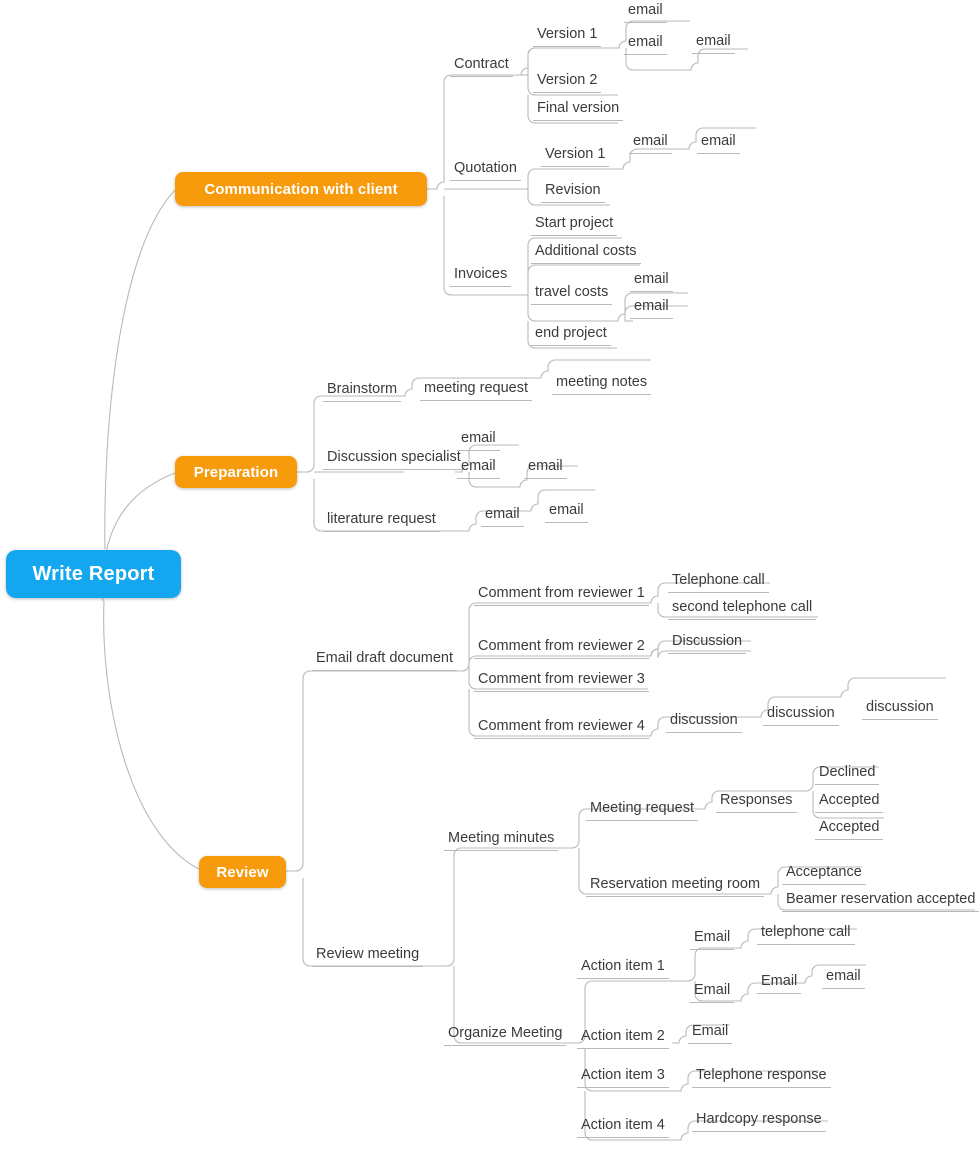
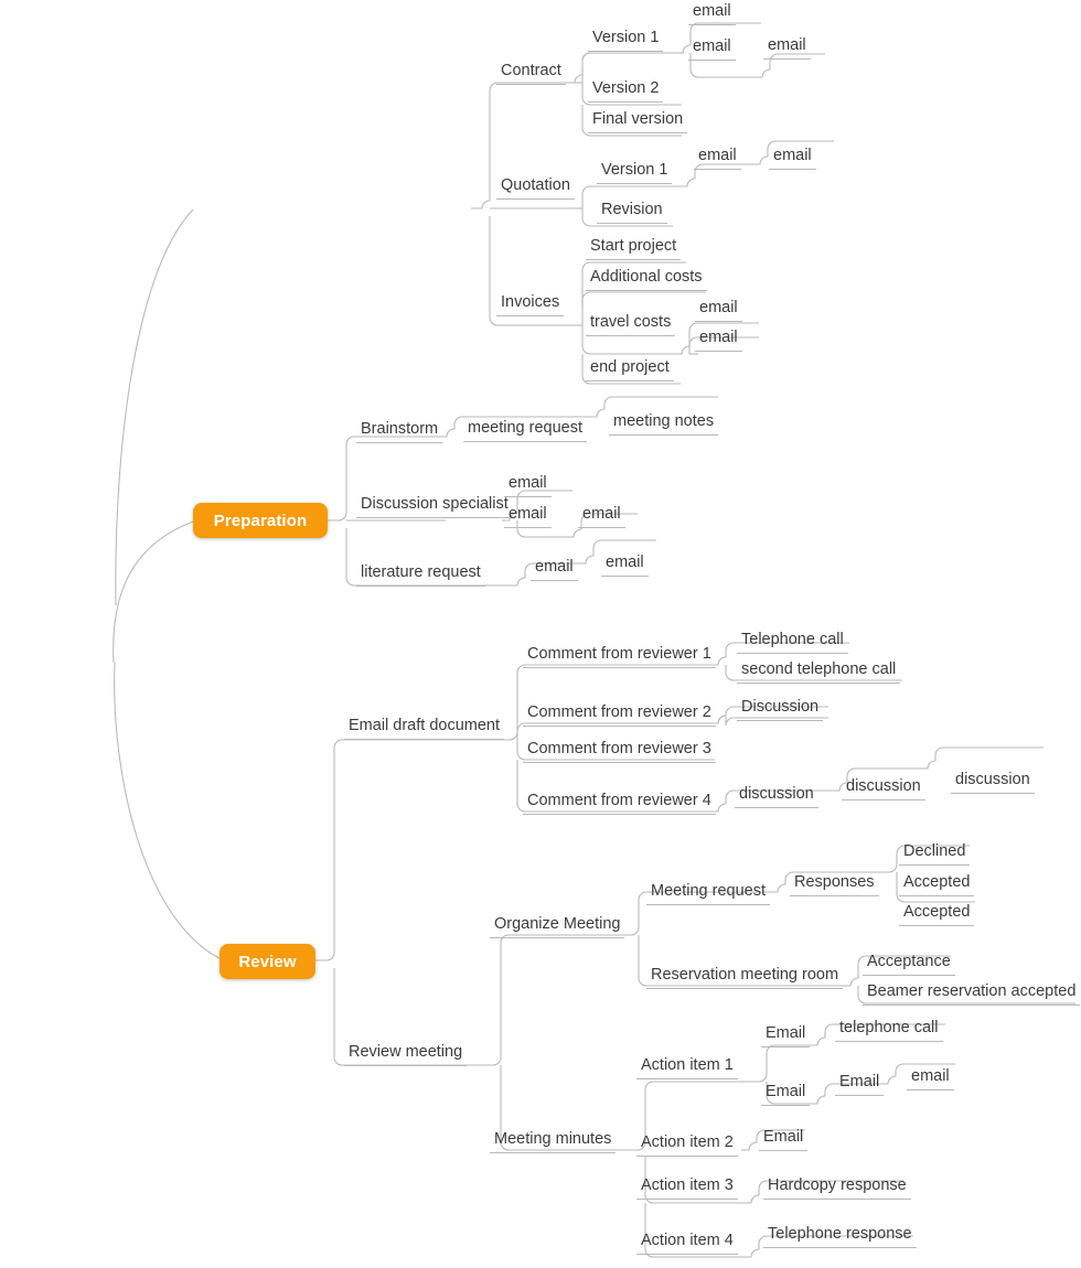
- Write Report
- Communication with client
  Preparation
  Review
  Contract
  Version 1
  email
  email
  email
  Version 2
  Final version
  Quotation
  Version 1
  email
  email
  Revision
  Invoices
  Start project
  Additional costs
  travel costs
  email
  email
  end project
  Brainstorm
  meeting request
  meeting notes
  Discussion specialist
  email
  email
  email
  literature request
  email
  email
  Email draft document
  Comment from reviewer 1
  Telephone call
  second telephone call
  Comment from reviewer 2
  Discussion
  Comment from reviewer 3
  Comment from reviewer 4
  discussion
  discussion
  discussion
  Review meeting
- Meeting minutes
+ Organize Meeting
  Meeting request
  Responses
  Declined
  Accepted
  Accepted
  Reservation meeting room
  Acceptance
  Beamer reservation accepted
- Organize Meeting
+ Meeting minutes
  Action item 1
  Email
  telephone call
  Email
  Email
  email
  Action item 2
  Email
  Action item 3
- Telephone response
+ Hardcopy response
  Action item 4
- Hardcopy response
+ Telephone response
